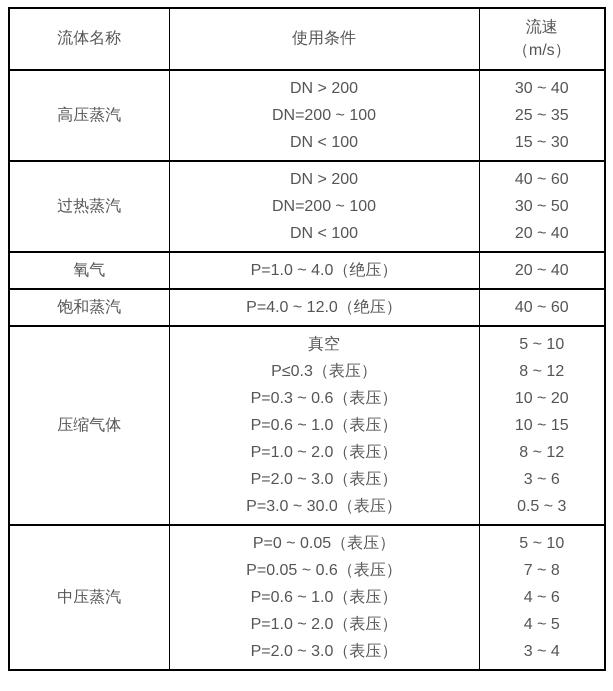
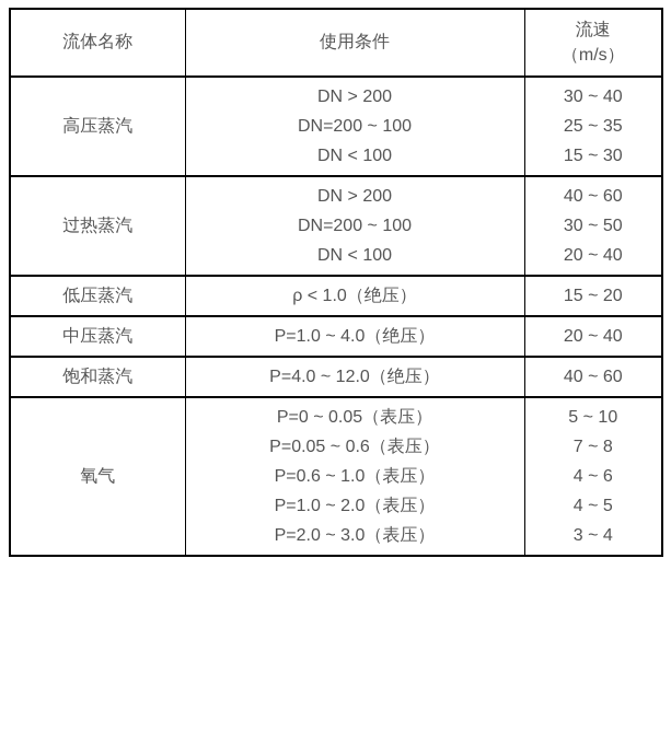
  流体名称	使用条件	流速 （m/s）
  高压蒸汽	DN > 200DN=200 ~ 100DN < 100	30 ~ 4025 ~ 3515 ~ 30
  过热蒸汽	DN > 200DN=200 ~ 100DN < 100	40 ~ 6030 ~ 5020 ~ 40
+ 低压蒸汽	ρ < 1.0（绝压）	15 ~ 20
- 氧气	P=1.0 ~ 4.0（绝压）	20 ~ 40
+ 中压蒸汽	P=1.0 ~ 4.0（绝压）	20 ~ 40
  饱和蒸汽	P=4.0 ~ 12.0（绝压）	40 ~ 60
- 压缩气体	真空P≤0.3（表压）P=0.3 ~ 0.6（表压）P=0.6 ~ 1.0（表压）P=1.0 ~ 2.0（表压）P=2.0 ~ 3.0（表压）P=3.0 ~ 30.0（表压）	5 ~ 108 ~ 1210 ~ 2010 ~ 158 ~ 123 ~ 60.5 ~ 3
- 中压蒸汽	P=0 ~ 0.05（表压）P=0.05 ~ 0.6（表压）P=0.6 ~ 1.0（表压）P=1.0 ~ 2.0（表压）P=2.0 ~ 3.0（表压）	5 ~ 107 ~ 84 ~ 64 ~ 53 ~ 4
+ 氧气	P=0 ~ 0.05（表压）P=0.05 ~ 0.6（表压）P=0.6 ~ 1.0（表压）P=1.0 ~ 2.0（表压）P=2.0 ~ 3.0（表压）	5 ~ 107 ~ 84 ~ 64 ~ 53 ~ 4
